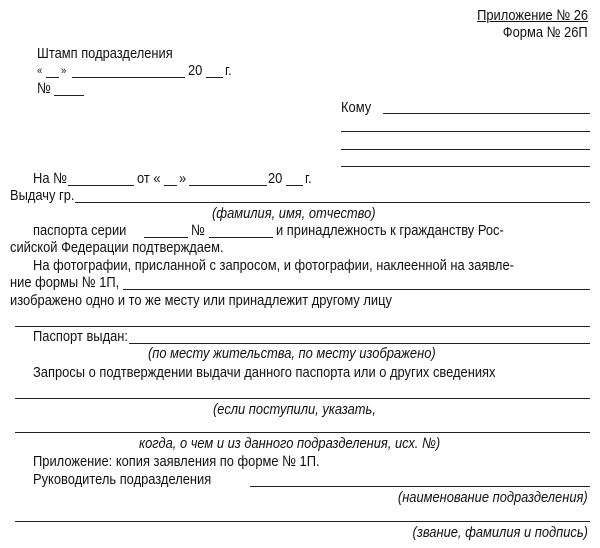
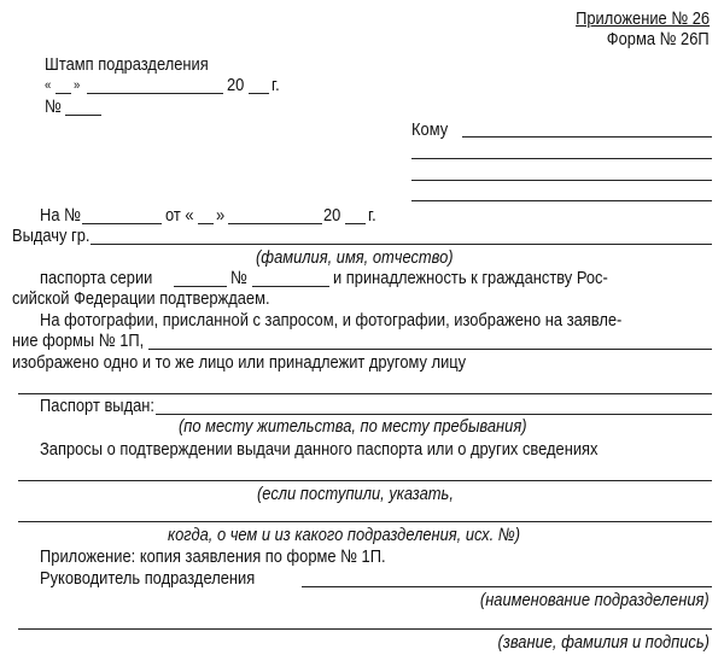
  Приложение № 26
  Форма № 26П
  Штамп подразделения
  «
  »
  20
  г.
  №
  Кому
  На №
  от «
  »
  20
  г.
  Выдачу гр.
  (фамилия, имя, отчество)
  паспорта серии
  №
  и принадлежность к гражданству Рос-
  сийской Федерации подтверждаем.
- На фотографии, присланной с запросом, и фотографии, наклеенной на заявле-
+ На фотографии, присланной с запросом, и фотографии, изображено на заявле-
  ние формы № 1П,
- изображено одно и то же месту или принадлежит другому лицу
+ изображено одно и то же лицо или принадлежит другому лицу
  Паспорт выдан:
- (по месту жительства, по месту изображено)
+ (по месту жительства, по месту пребывания)
  Запросы о подтверждении выдачи данного паспорта или о других сведениях
  (если поступили, указать,
- когда, о чем и из данного подразделения, исх. №)
+ когда, о чем и из какого подразделения, исх. №)
  Приложение: копия заявления по форме № 1П.
  Руководитель подразделения
  (наименование подразделения)
  (звание, фамилия и подпись)
